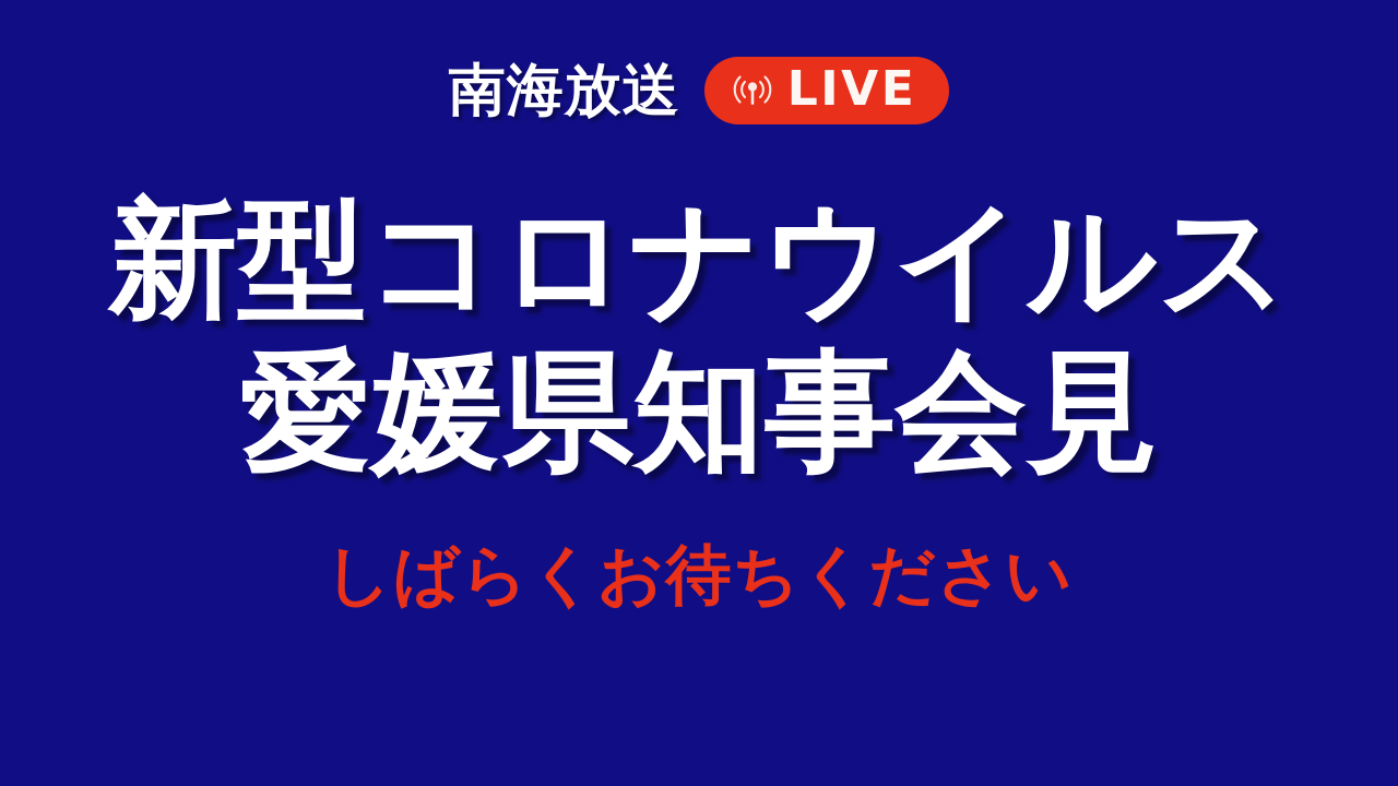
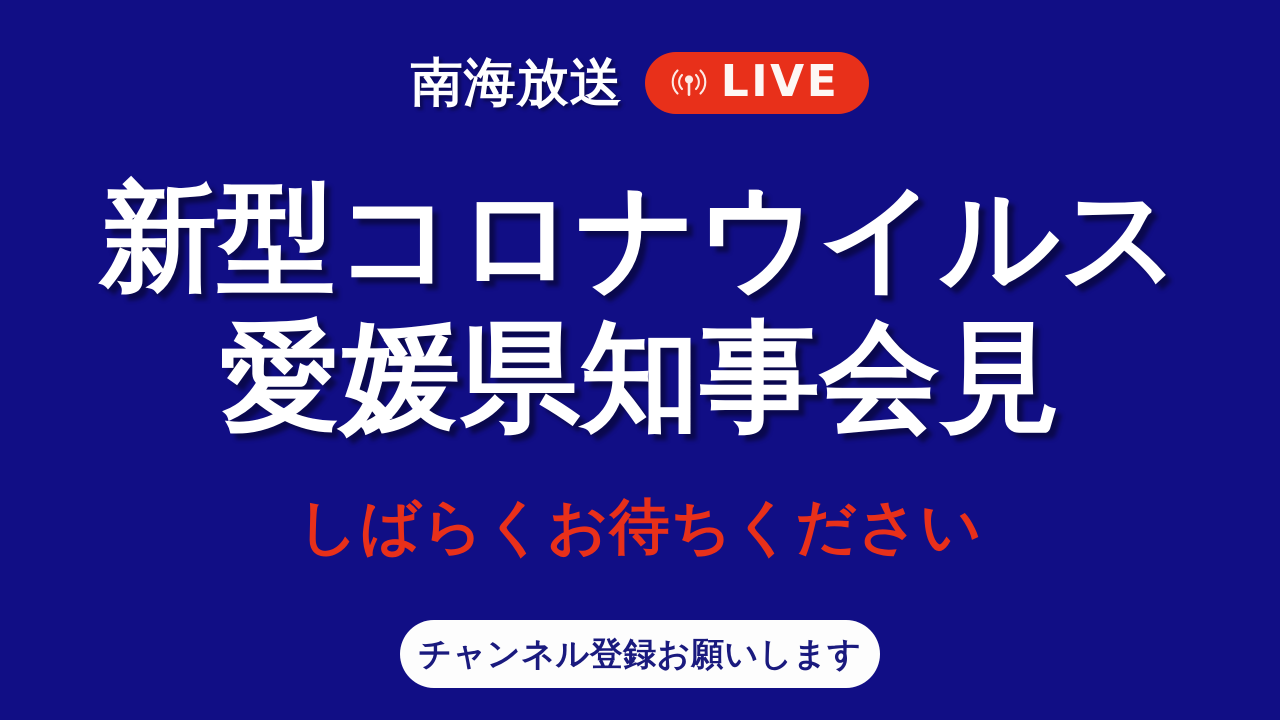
  南海放送
  LIVE
  新型コロナウイルス
  愛媛県知事会見
  しばらくお待ちください
+ チャンネル登録お願いします
